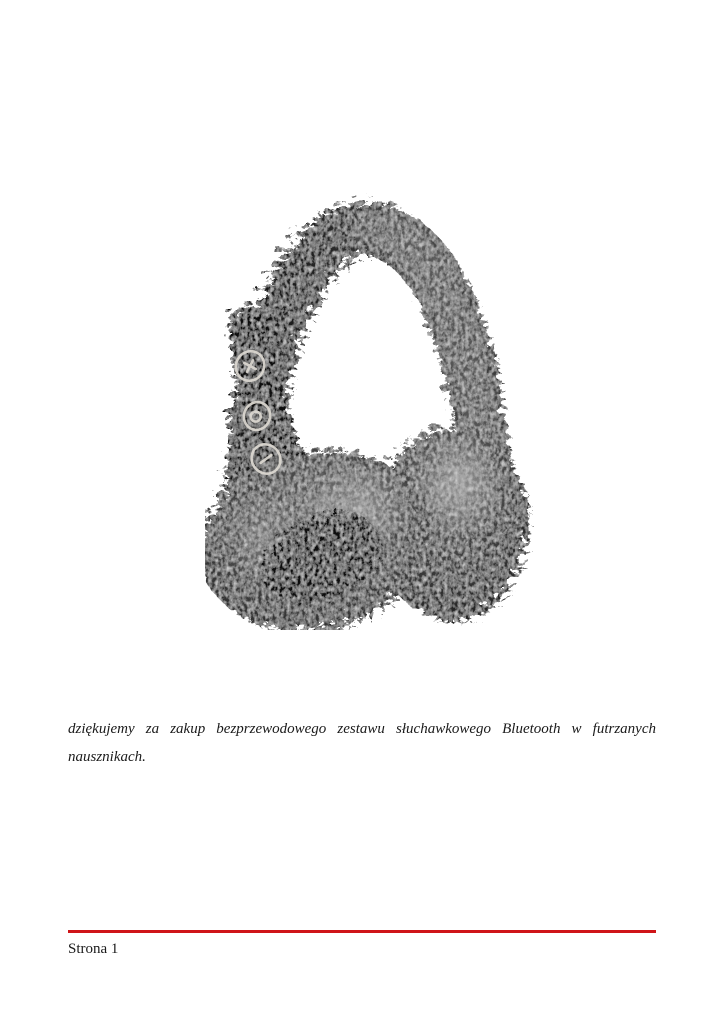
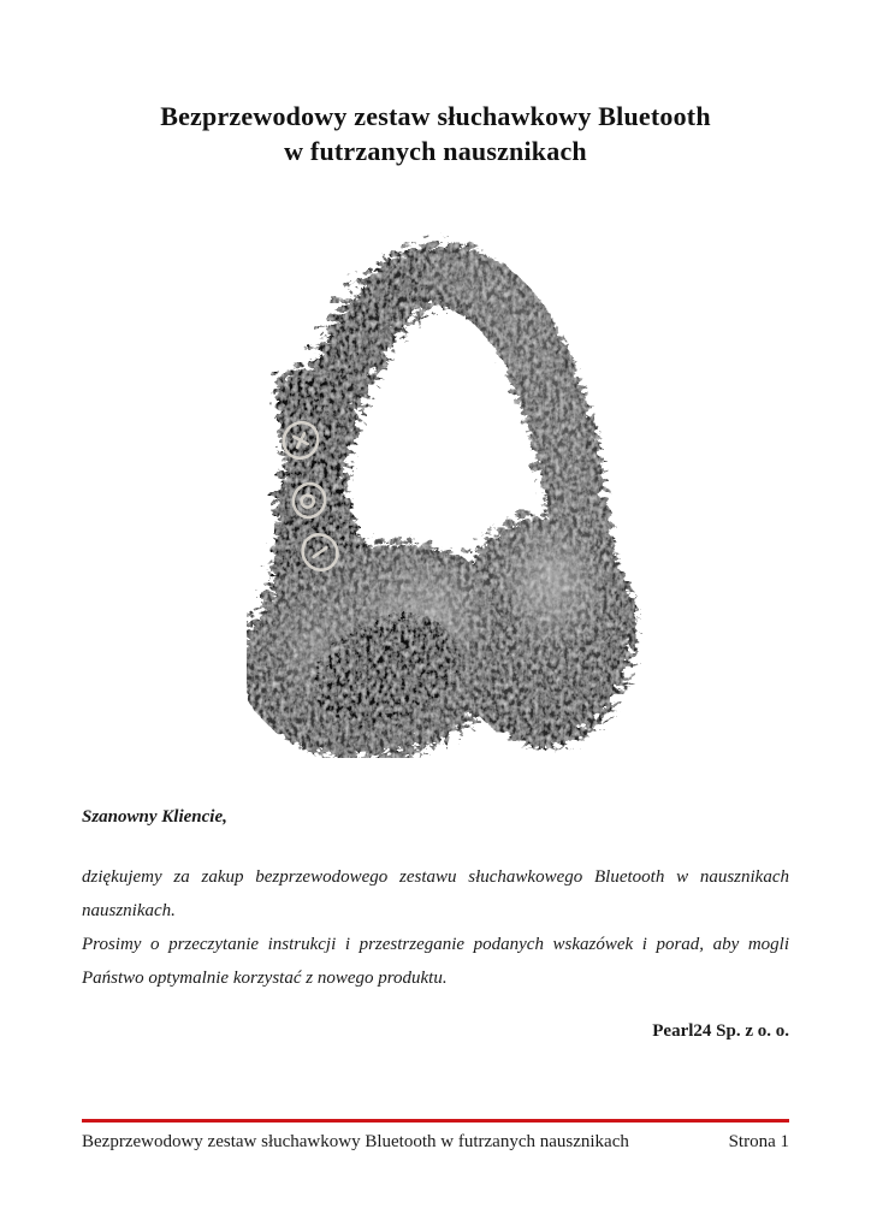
+ Bezprzewodowy zestaw słuchawkowy Bluetooth
+ w futrzanych nausznikach
+ Szanowny Kliencie,
- dziękujemy za zakup bezprzewodowego zestawu słuchawkowego Bluetooth w futrzanych nausznikach.
+ dziękujemy za zakup bezprzewodowego zestawu słuchawkowego Bluetooth w nausznikach nausznikach.
+ Prosimy o przeczytanie instrukcji i przestrzeganie podanych wskazówek i porad, aby mogli Państwo optymalnie korzystać z nowego produktu.
+ Pearl24 Sp. z o. o.
+ Bezprzewodowy zestaw słuchawkowy Bluetooth w futrzanych nausznikach
  Strona 1
